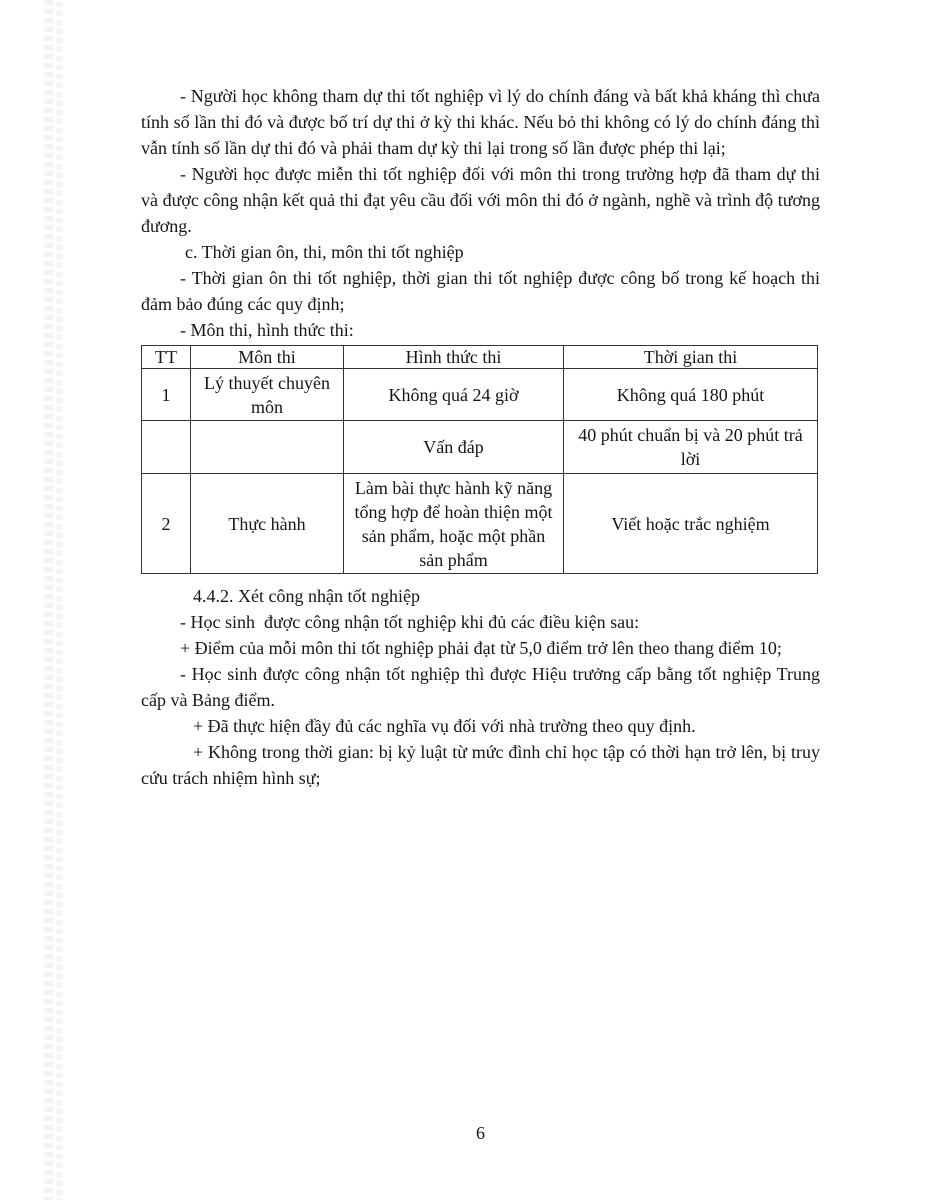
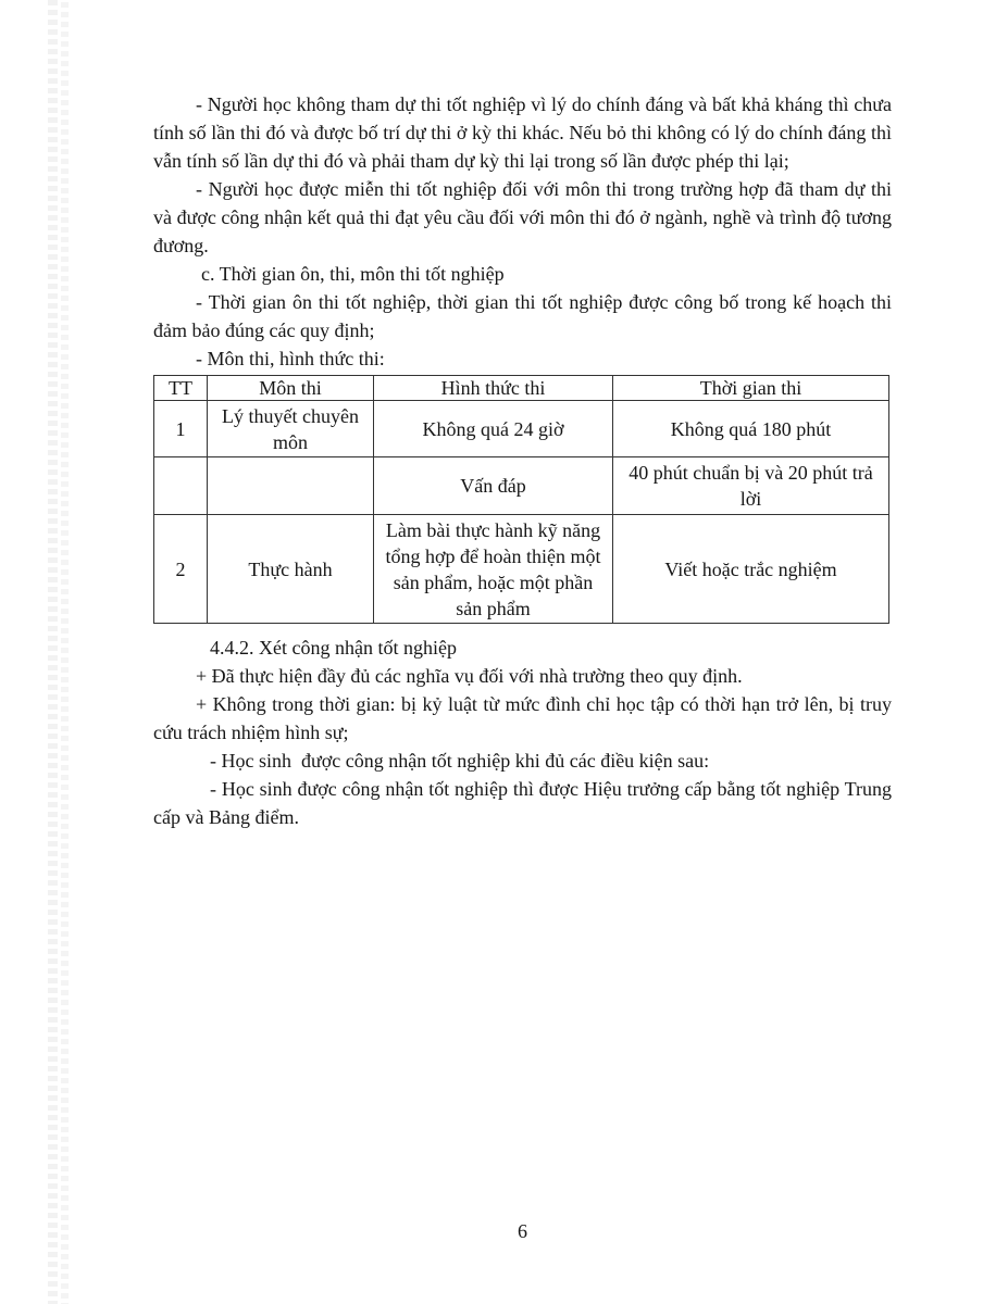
  - Người học không tham dự thi tốt nghiệp vì lý do chính đáng và bất khả kháng thì chưa tính số lần thi đó và được bố trí dự thi ở kỳ thi khác. Nếu bỏ thi không có lý do chính đáng thì vẫn tính số lần dự thi đó và phải tham dự kỳ thi lại trong số lần được phép thi lại;
  - Người học được miễn thi tốt nghiệp đối với môn thi trong trường hợp đã tham dự thi và được công nhận kết quả thi đạt yêu cầu đối với môn thi đó ở ngành, nghề và trình độ tương đương.
  c. Thời gian ôn, thi, môn thi tốt nghiệp
  - Thời gian ôn thi tốt nghiệp, thời gian thi tốt nghiệp được công bố trong kế hoạch thi đảm bảo đúng các quy định;
  - Môn thi, hình thức thi:
  TT	Môn thi	Hình thức thi	Thời gian thi
  1	Lý thuyết chuyên môn	Không quá 24 giờ	Không quá 180 phút
  		Vấn đáp	40 phút chuẩn bị và 20 phút trả lời
  2	Thực hành	Làm bài thực hành kỹ năng tổng hợp để hoàn thiện một sản phẩm, hoặc một phần sản phẩm	Viết hoặc trắc nghiệm
  4.4.2. Xét công nhận tốt nghiệp
- - Học sinh được công nhận tốt nghiệp khi đủ các điều kiện sau:
+ + Đã thực hiện đầy đủ các nghĩa vụ đối với nhà trường theo quy định.
- + Điểm của mỗi môn thi tốt nghiệp phải đạt từ 5,0 điểm trở lên theo thang điểm 10;
- - Học sinh được công nhận tốt nghiệp thì được Hiệu trưởng cấp bằng tốt nghiệp Trung cấp và Bảng điểm.
+ + Không trong thời gian: bị kỷ luật từ mức đình chỉ học tập có thời hạn trở lên, bị truy cứu trách nhiệm hình sự;
- + Đã thực hiện đầy đủ các nghĩa vụ đối với nhà trường theo quy định.
+ - Học sinh được công nhận tốt nghiệp khi đủ các điều kiện sau:
- + Không trong thời gian: bị kỷ luật từ mức đình chỉ học tập có thời hạn trở lên, bị truy cứu trách nhiệm hình sự;
+ - Học sinh được công nhận tốt nghiệp thì được Hiệu trưởng cấp bằng tốt nghiệp Trung cấp và Bảng điểm.
  6
